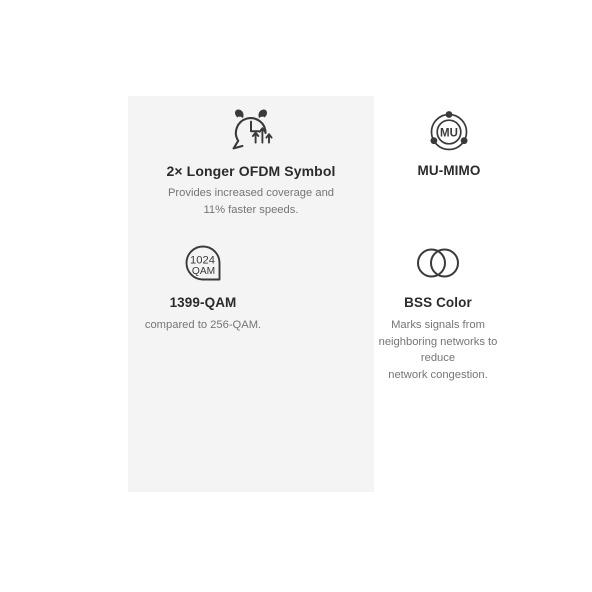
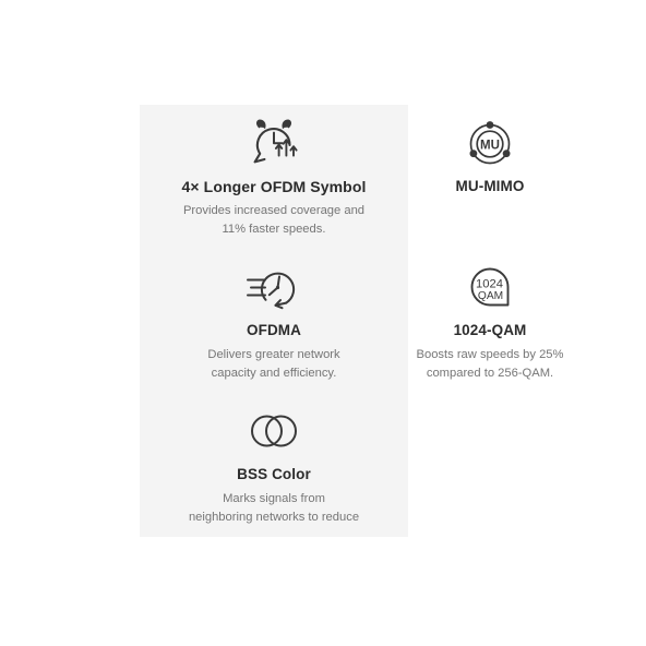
- 2× Longer OFDM Symbol
+ 4× Longer OFDM Symbol
  Provides increased coverage and
  11% faster speeds.
  MU
  MU-MIMO
+ OFDMA
+ Delivers greater network
+ capacity and efficiency.
  1024
  QAM
- 1399-QAM
+ 1024-QAM
+ Boosts raw speeds by 25%
  compared to 256-QAM.
  BSS Color
  Marks signals from
  neighboring networks to reduce
- network congestion.
